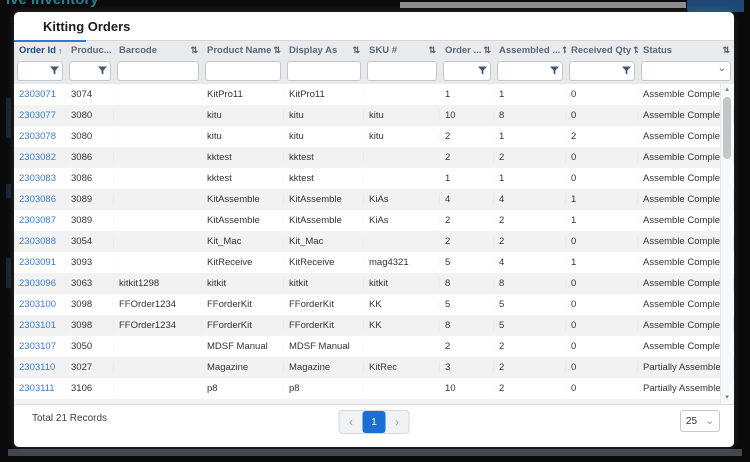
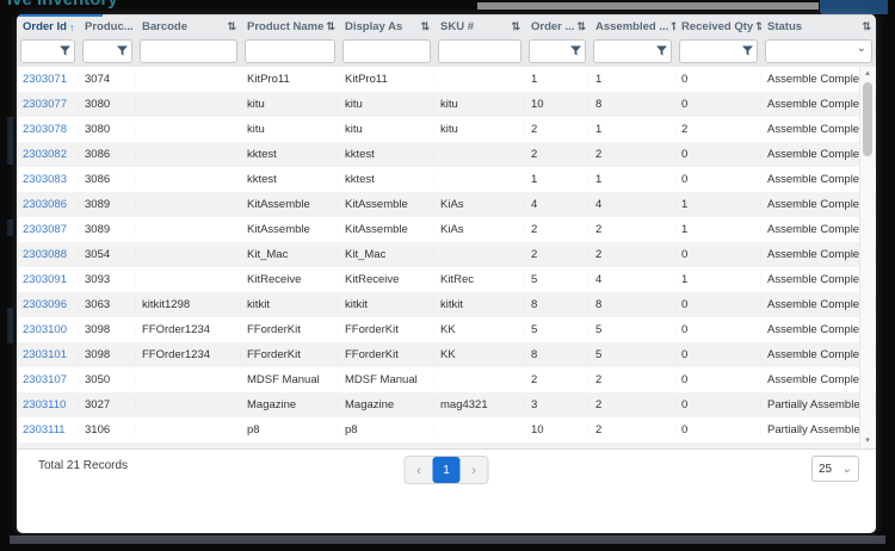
- Kitting Orders
  Order Id
  ↑
  Produc...
  Barcode
  ⇅
  Product Name
  ⇅
  Display As
  ⇅
  SKU #
  ⇅
  Order ...
  ⇅
  Assembled ...
  Received Qty
  ⇅
  Status
  ⇅
  ⌄
  2303071
  3074
  KitPro11
  KitPro11
  1
  1
  0
  Assemble Comple
  2303077
  3080
  kitu
  kitu
  kitu
  10
  8
  0
  Assemble Comple
  2303078
  3080
  kitu
  kitu
  kitu
  2
  1
  2
  Assemble Comple
  2303082
  3086
  kktest
  kktest
  2
  2
  0
  Assemble Comple
  2303083
  3086
  kktest
  kktest
  1
  1
  0
  Assemble Comple
  2303086
  3089
  KitAssemble
  KitAssemble
  KiAs
  4
  4
  1
  Assemble Comple
  2303087
  3089
  KitAssemble
  KitAssemble
  KiAs
  2
  2
  1
  Assemble Comple
  2303088
  3054
  Kit_Mac
  Kit_Mac
  2
  2
  0
  Assemble Comple
  2303091
  3093
  KitReceive
  KitReceive
- mag4321
+ KitRec
  5
  4
  1
  Assemble Comple
  2303096
  3063
  kitkit1298
  kitkit
  kitkit
  kitkit
  8
  8
  0
  Assemble Comple
  2303100
  3098
  FFOrder1234
  FForderKit
  FForderKit
  KK
  5
  5
  0
  Assemble Comple
  2303101
  3098
  FFOrder1234
  FForderKit
  FForderKit
  KK
  8
  5
  0
  Assemble Comple
  2303107
  3050
  MDSF Manual
  MDSF Manual
  2
  2
  0
  Assemble Comple
  2303110
  3027
  Magazine
  Magazine
- KitRec
+ mag4321
  3
  2
  0
  Partially Assemble
  2303111
  3106
  p8
  p8
  10
  2
  0
  Partially Assemble
  Total 21 Records
  ‹
  1
  ›
  25
  ⌄
